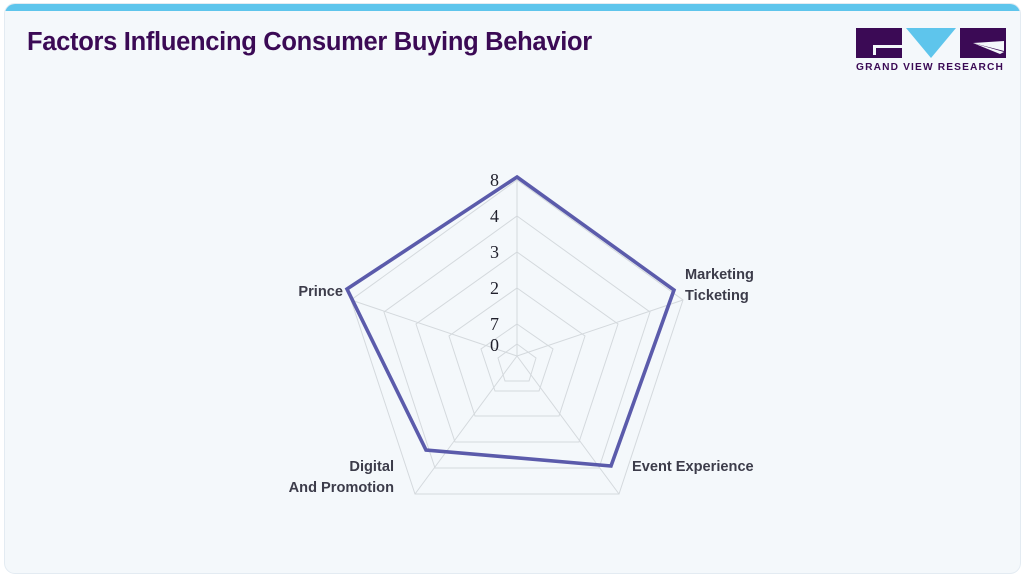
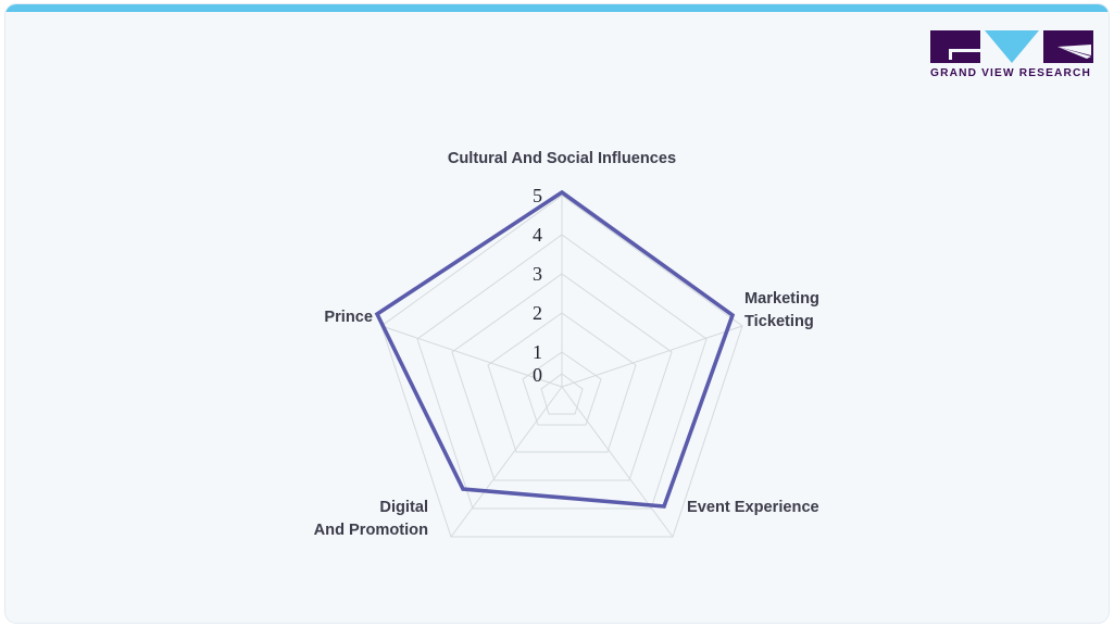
- Factors Influencing Consumer Buying Behavior
  GRAND VIEW RESEARCH
- 8
+ 5
  4
  3
  2
- 7
+ 1
  0
+ Cultural And Social Influences
  Marketing
  Ticketing
  Event Experience
  Digital
  And Promotion
  Prince
